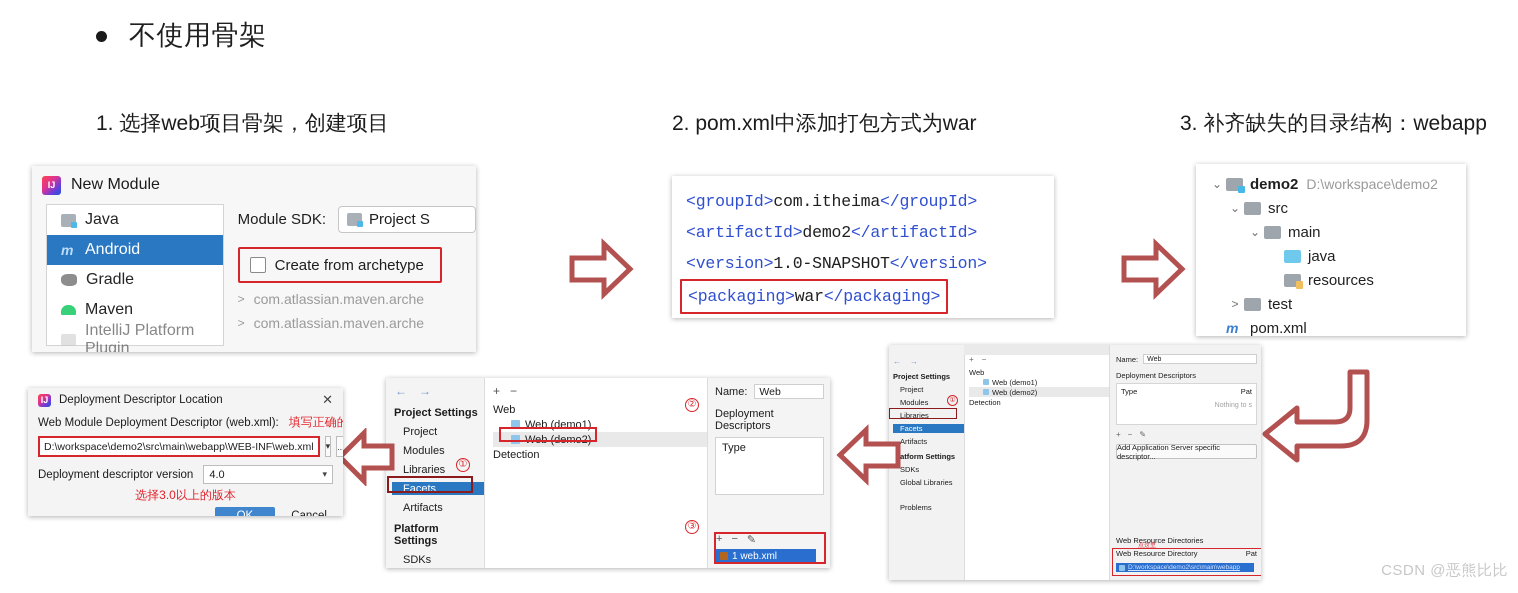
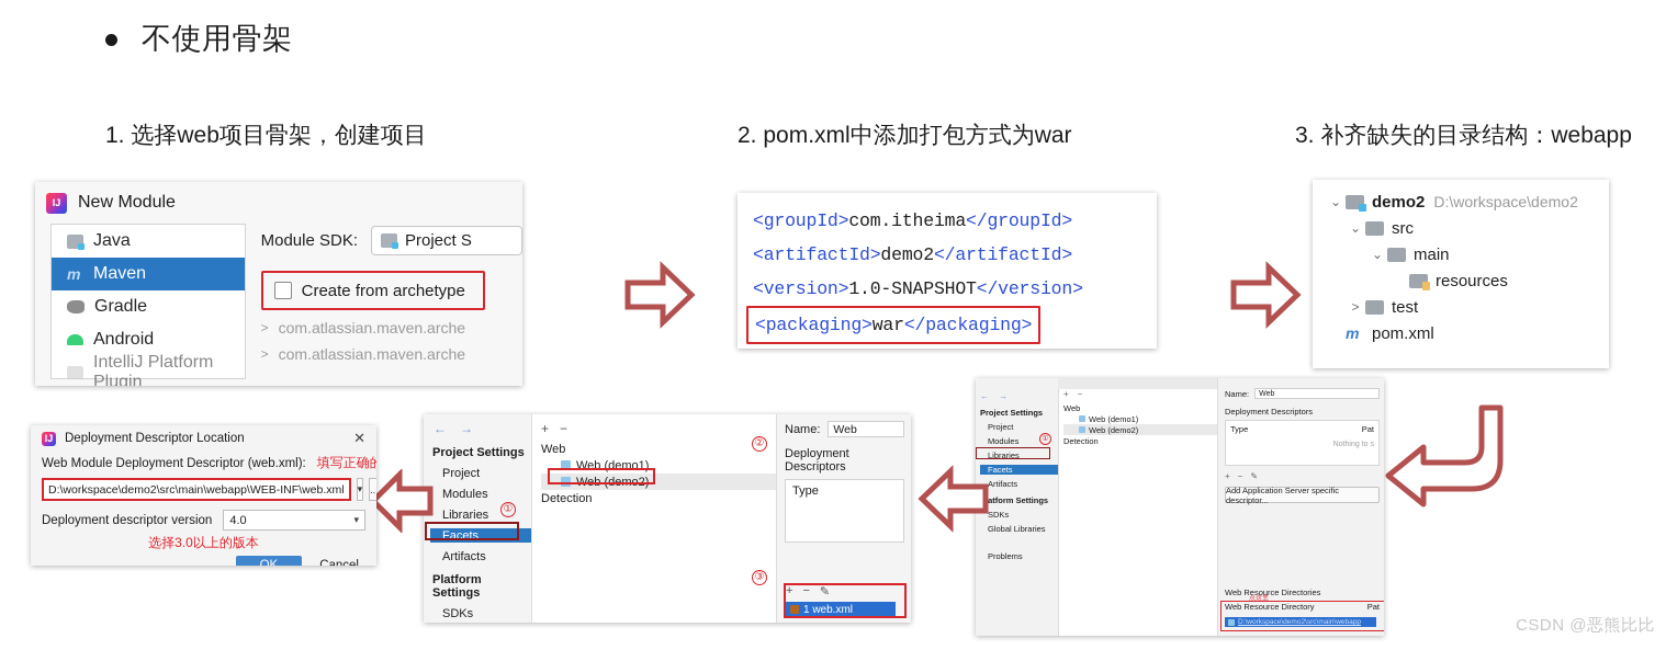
  不使用骨架
  1. 选择web项目骨架，创建项目
  2. pom.xml中添加打包方式为war
  3. 补齐缺失的目录结构：webapp
  New Module
  Java
  m
- Android
+ Maven
  Gradle
- Maven
+ Android
  IntelliJ Platform Plugin
  Module SDK:
  Project S
  Create from archetype
  >
  com.atlassian.maven.arche
  >
  com.atlassian.maven.arche
  <groupId>com.itheima</groupId>
  <artifactId>demo2</artifactId>
  <version>1.0-SNAPSHOT</version>
  <packaging>war</packaging>
  ⌄
  demo2
  D:\workspace\demo2
  ⌄
  src
  ⌄
  main
- java
  resources
  >
  test
  m
  pom.xml
  ←
  →
  Project Settings
  Project
  Modules
  Libraries
  Facets
  Artifacts
  atform Settings
  SDKs
  Global Libraries
  Problems
  +
  −
  Web
  Web (demo1)
  Web (demo2)
  Detection
  Name:
  Deployment Descriptors
  Type
  Pat
  +
  −
  ✎
  Add Application Server specific descriptor...
  Web Resource Directories
  Web Resource Directory
  Pat
  ←
  →
  Project Settings
  Project
  Modules
  Libraries
  Facets
  Artifacts
  Platform Settings
  SDKs
  ①
  +
  −
  Web
  Web (demo1)
  Web (demo2)
  Detection
  ②
  ③
  Name:
  Web
  Deployment Descriptors
  Type
  +
  −
  ✎
  1 web.xml
  Deployment Descriptor Location
  ✕
  Web Module Deployment Descriptor (web.xml):
  填写正确的
  D:\workspace\demo2\src\main\webapp\WEB-INF\web.xml
  ▾
  Deployment descriptor version
  4.0
  ▾
  选择3.0以上的版本
  CSDN @恶熊比比
